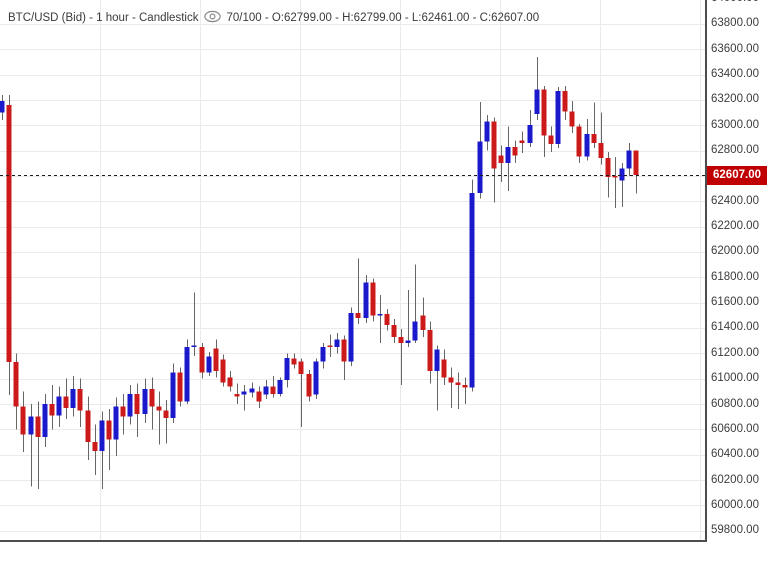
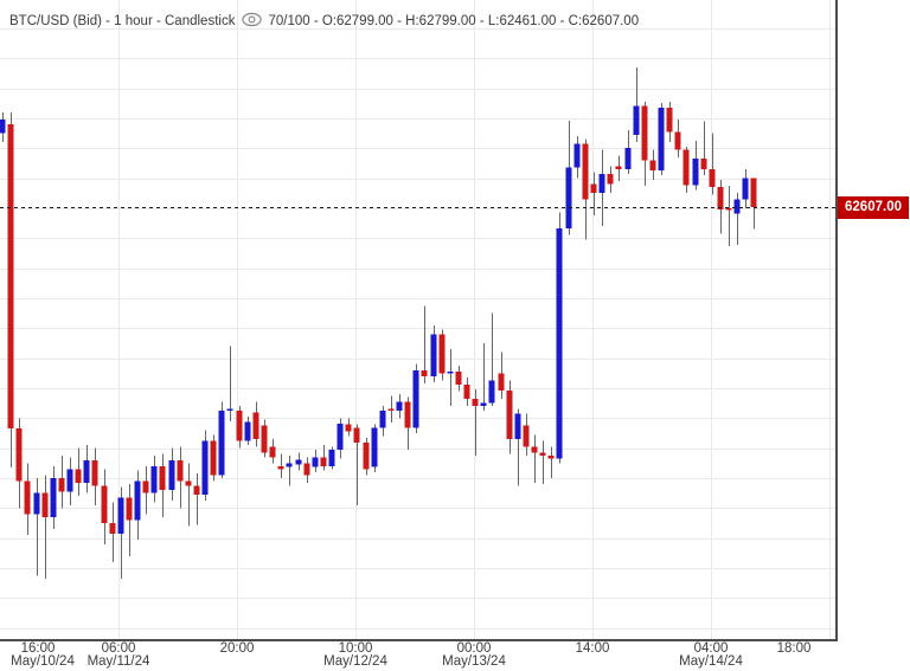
  BTC/USD (Bid) - 1 hour - Candlestick
  70/100 - O:62799.00 - H:62799.00 - L:62461.00 - C:62607.00
- 63800.00
- 63600.00
- 63400.00
- 63200.00
- 63000.00
- 62800.00
- 62400.00
- 62200.00
- 62000.00
- 61800.00
- 61600.00
- 61400.00
- 61200.00
- 61000.00
- 60800.00
- 60600.00
- 60400.00
- 60200.00
- 60000.00
- 59800.00
  62607.00
+ 16:00
+ May/10/24
+ 06:00
+ May/11/24
+ 20:00
+ 10:00
+ May/12/24
+ 00:00
+ May/13/24
+ 14:00
+ 04:00
+ May/14/24
+ 18:00
